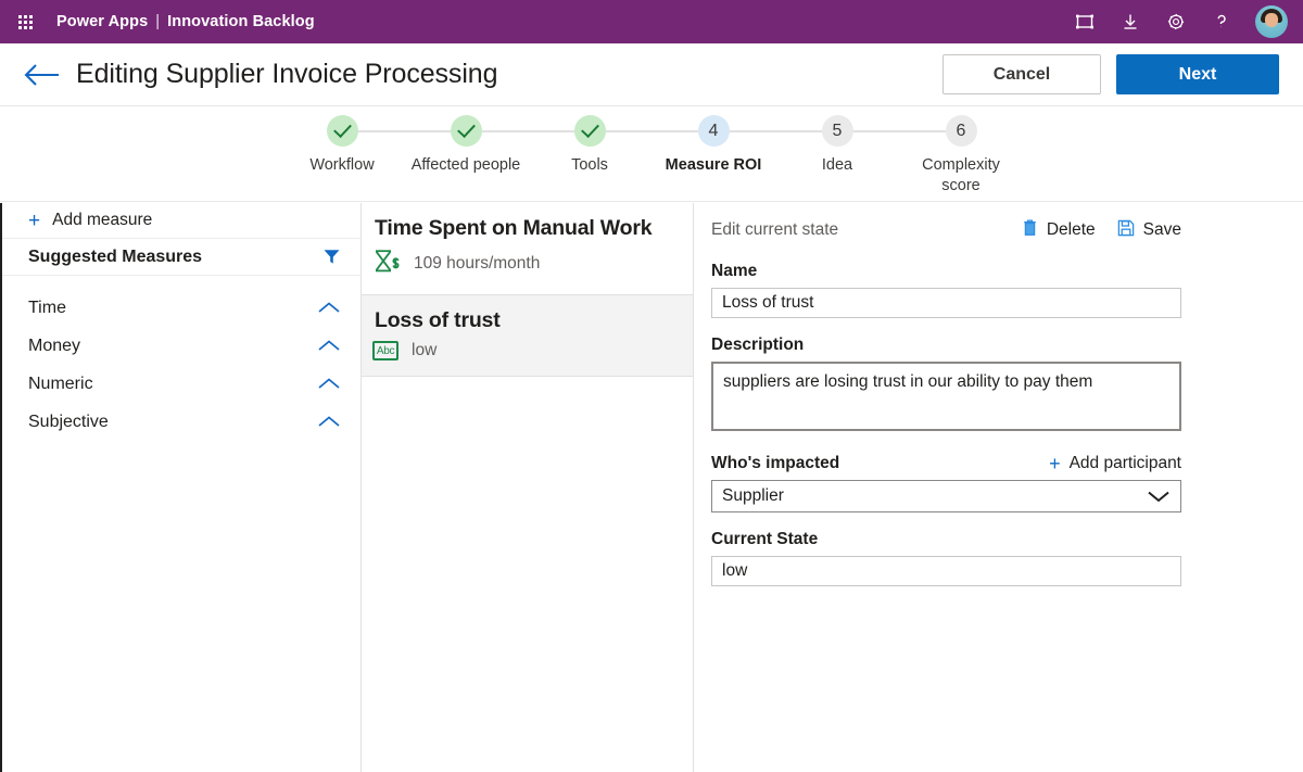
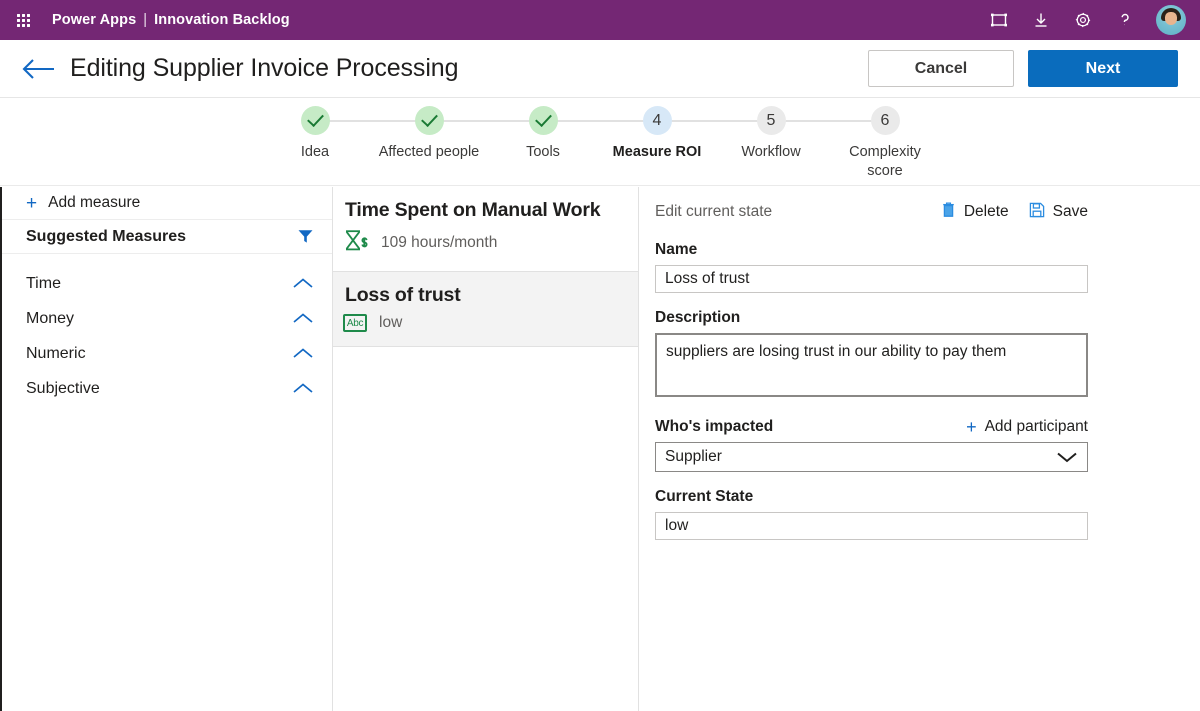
  Power Apps
  |
  Innovation Backlog
  Editing Supplier Invoice Processing
  Cancel
  Next
- Workflow
+ Idea
  Affected people
  Tools
  4
  Measure ROI
  5
- Idea
+ Workflow
  6
  Complexity score
  +
  Add measure
  Suggested Measures
  Time
  Money
  Numeric
  Subjective
  Time Spent on Manual Work
  109 hours/month
  Loss of trust
  Abc
  low
  Edit current state
  Delete
  Save
  Name
  Loss of trust
  Description
  suppliers are losing trust in our ability to pay them
  Who's impacted
  +
  Add participant
  Supplier
  Current State
  low
